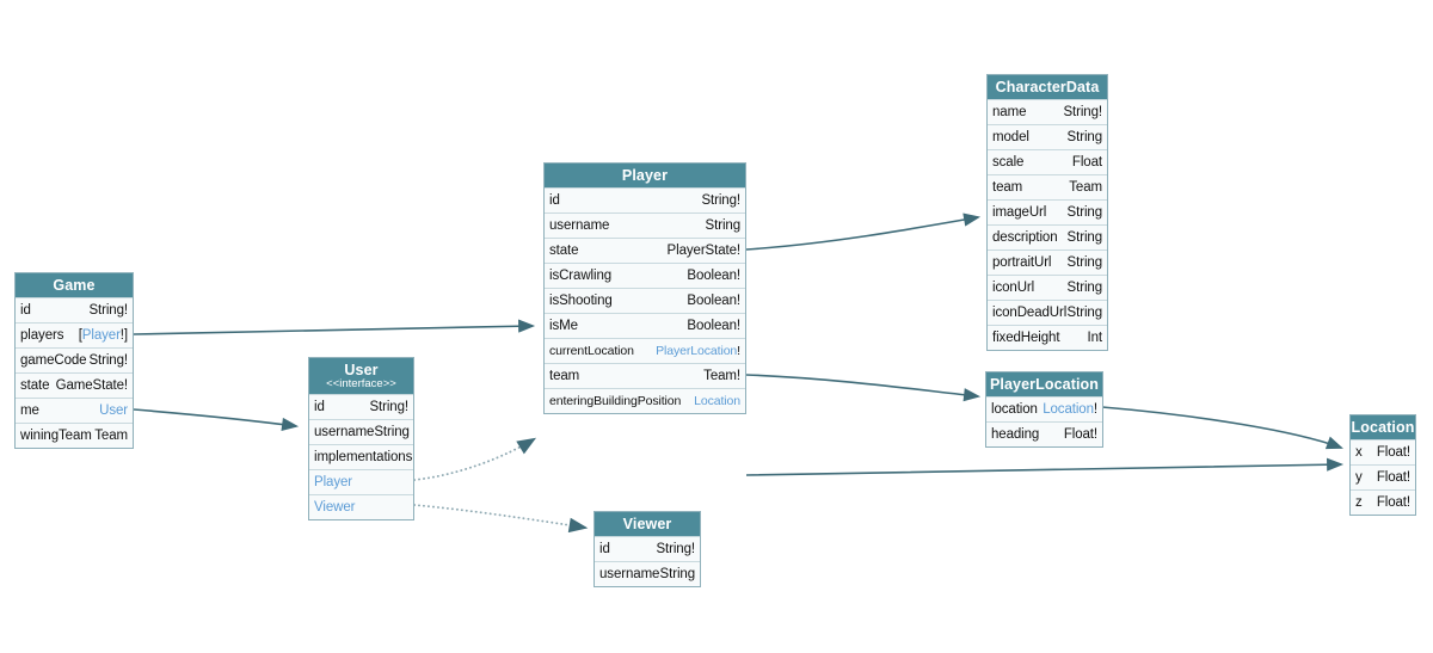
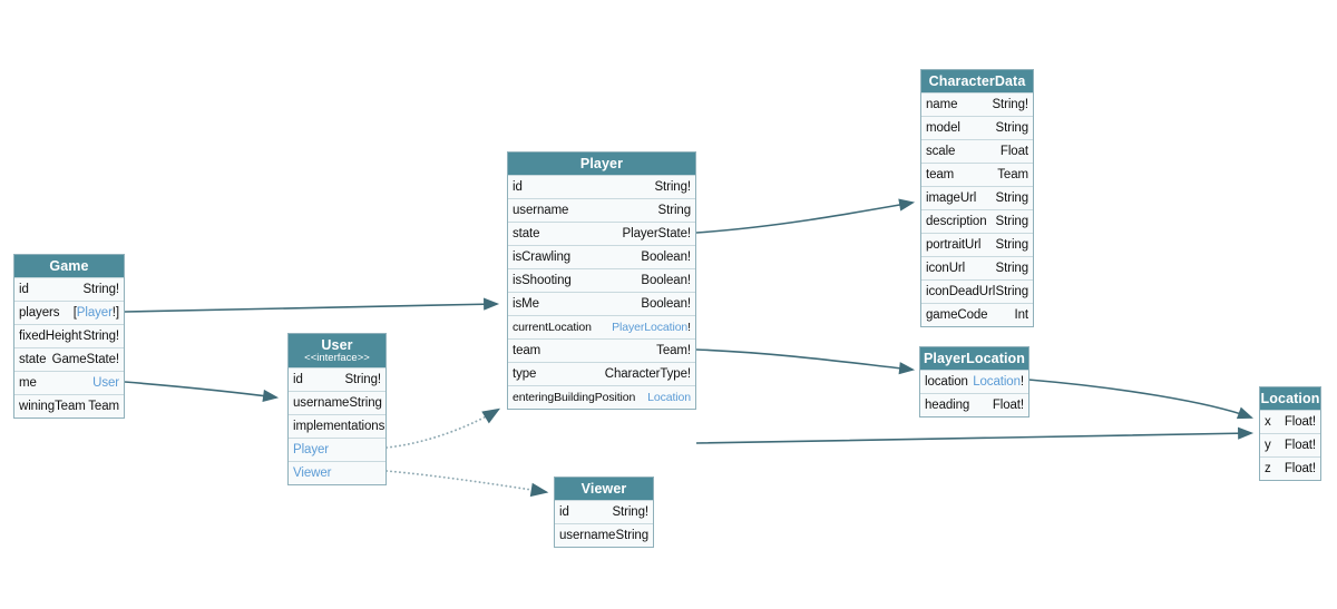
  Game
  id
  String!
  players
  [Player!]
- gameCode
+ fixedHeight
  String!
  state
  GameState!
  me
  User
  winingTeam
  Team
  User
  <<interface>>
  id
  String!
  username
  String
  implementations
  Player
  Viewer
  Player
  id
  String!
  username
  String
  state
  PlayerState!
  isCrawling
  Boolean!
  isShooting
  Boolean!
  isMe
  Boolean!
  currentLocation
  PlayerLocation!
  team
  Team!
+ type
+ CharacterType!
  enteringBuildingPosition
  Location
  Viewer
  id
  String!
  username
  String
  CharacterData
  name
  String!
  model
  String
  scale
  Float
  team
  Team
  imageUrl
  String
  description
  String
  portraitUrl
  String
  iconUrl
  String
  iconDeadUrl
  String
- fixedHeight
+ gameCode
  Int
  PlayerLocation
  location
  Location!
  heading
  Float!
  Location
  x
  Float!
  y
  Float!
  z
  Float!
